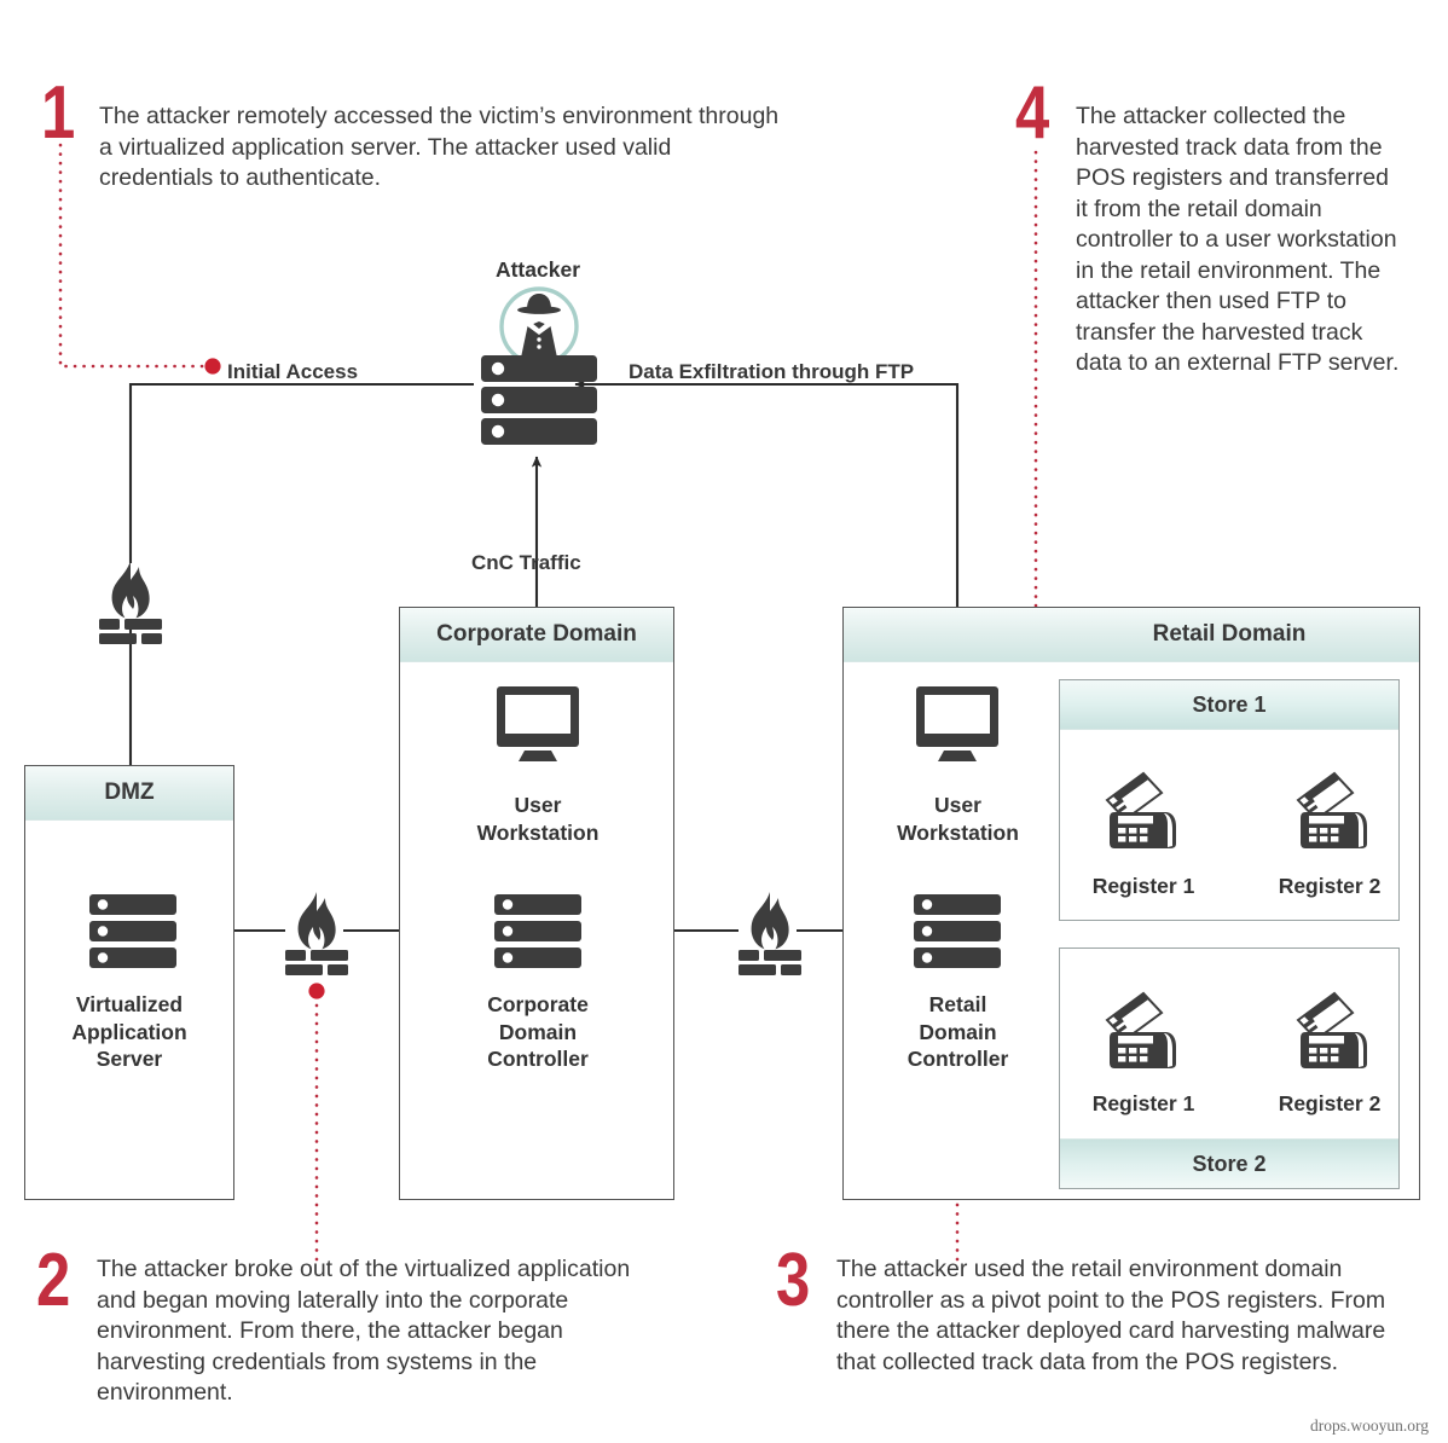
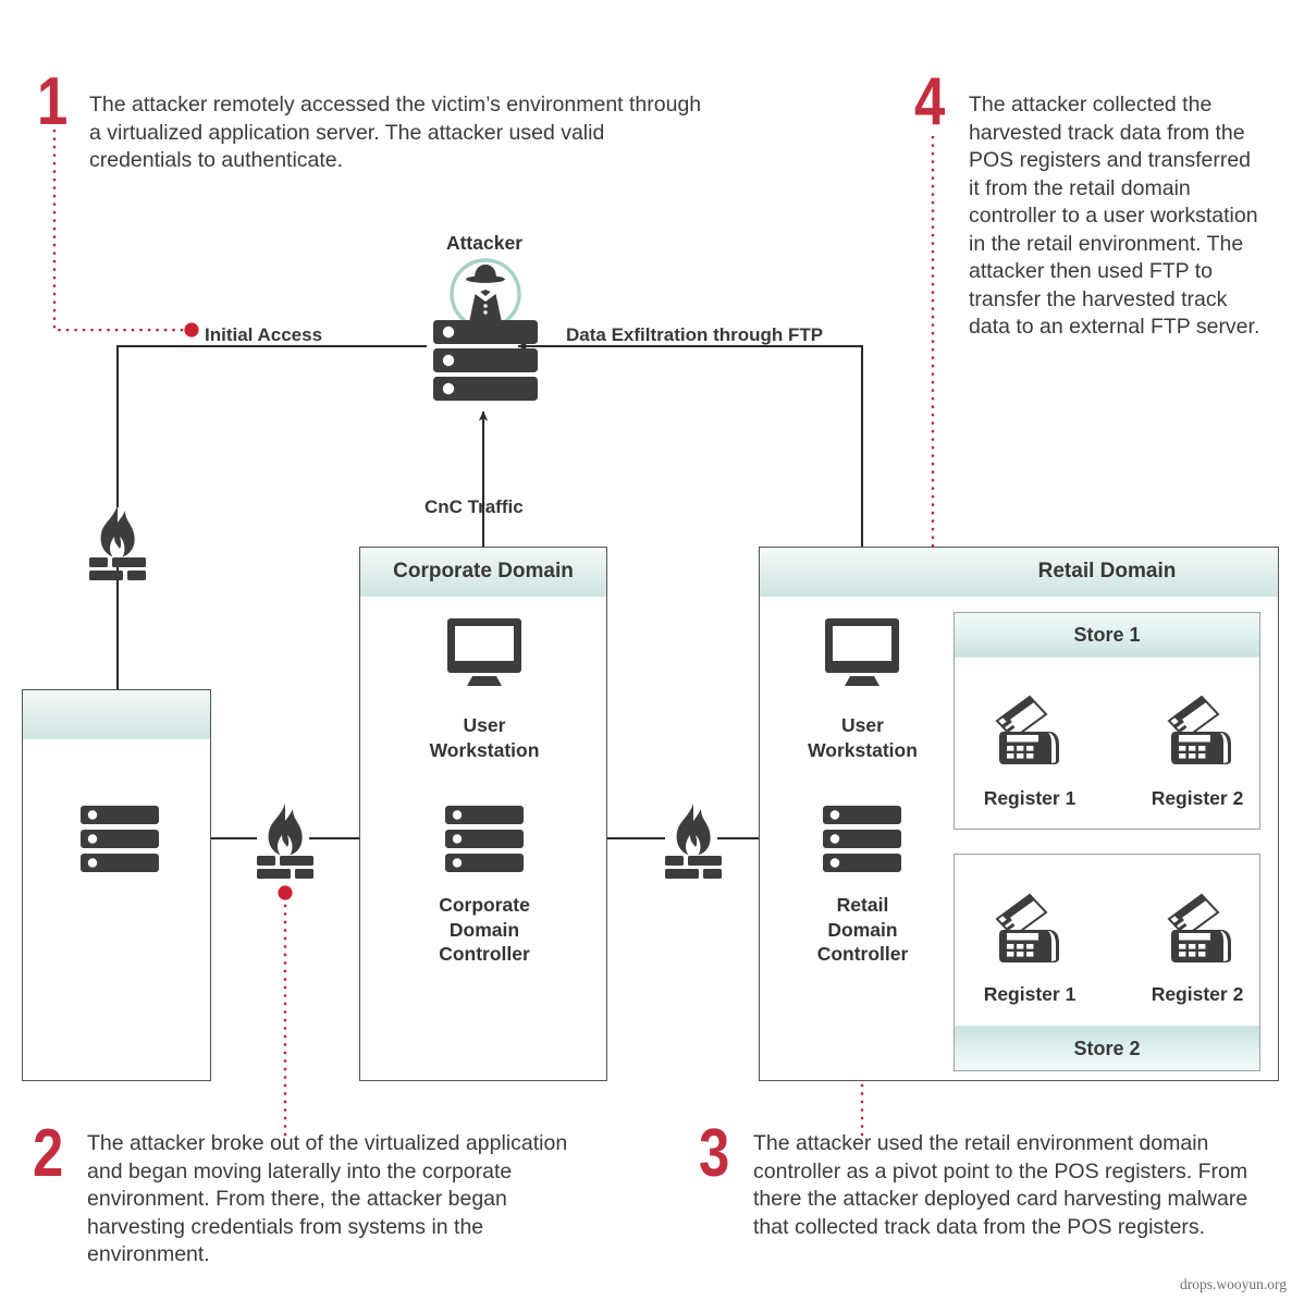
  1
  The attacker remotely accessed the victim’s environment through a virtualized application server. The attacker used valid credentials to authenticate.
  4
  The attacker collected the harvested track data from the POS registers and transferred it from the retail domain controller to a user workstation in the retail environment. The attacker then used FTP to transfer the harvested track data to an external FTP server.
  2
  The attacker broke out of the virtualized application and began moving laterally into the corporate environment. From there, the attacker began harvesting credentials from systems in the environment.
  3
  The attacker used the retail environment domain controller as a pivot point to the POS registers. From there the attacker deployed card harvesting malware that collected track data from the POS registers.
  Attacker
  Initial Access
  Data Exfiltration through FTP
  CnC Traffic
- DMZ
- Virtualized
- Application
- Server
  Corporate Domain
  User
  Workstation
  Corporate
  Domain
  Controller
  Retail Domain
  User
  Workstation
  Retail
  Domain
  Controller
  Store 1
  Register 1
  Register 2
  Store 2
  Register 1
  Register 2
  drops.wooyun.org
